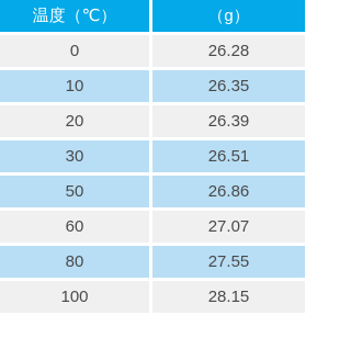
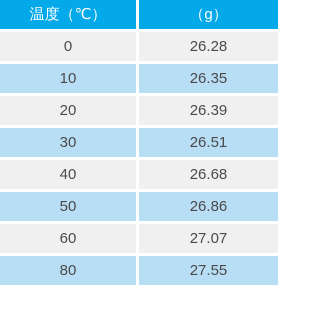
  温度（℃）	（g）
  0	26.28
  10	26.35
  20	26.39
  30	26.51
+ 40	26.68
  50	26.86
  60	27.07
  80	27.55
- 100	28.15
